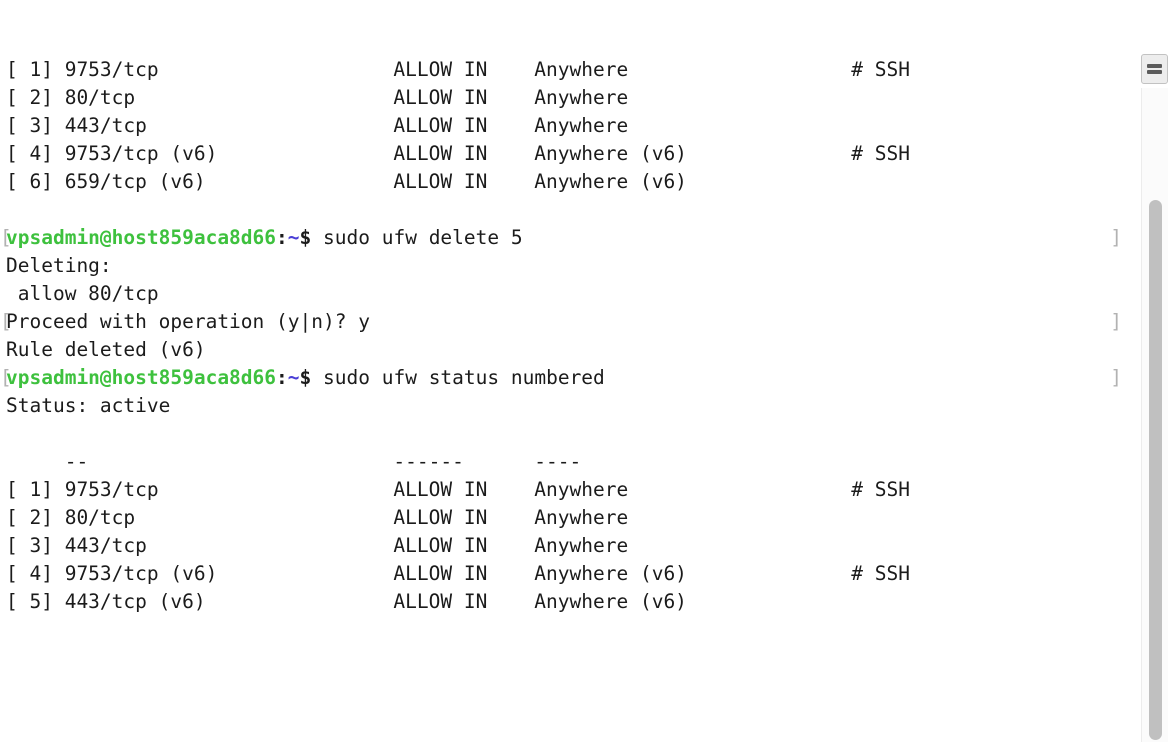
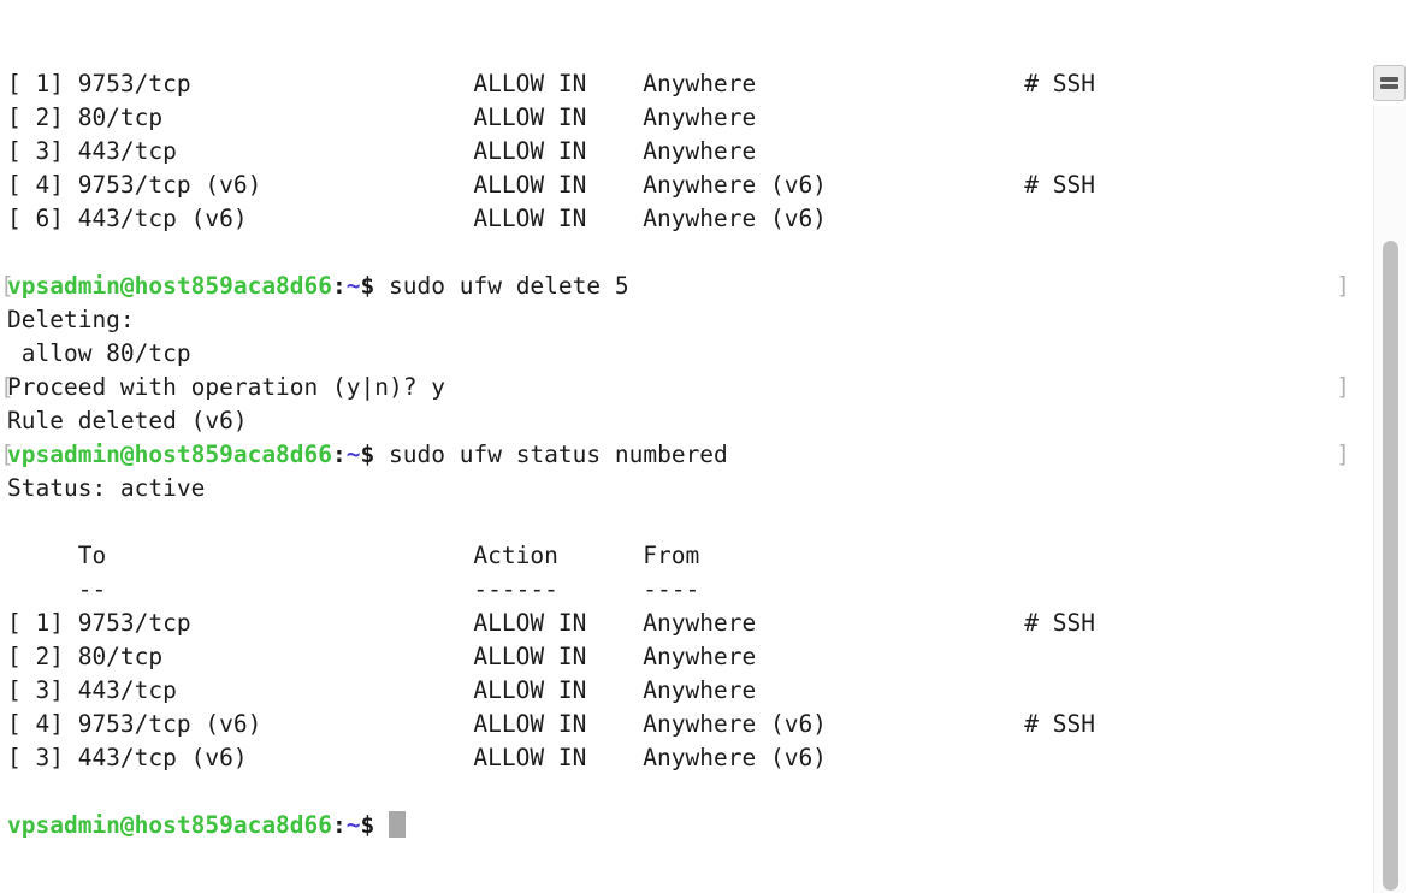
  [ 1] 9753/tcp ALLOW IN Anywhere # SSH
  [ 2] 80/tcp ALLOW IN Anywhere
  [ 3] 443/tcp ALLOW IN Anywhere
  [ 4] 9753/tcp (v6) ALLOW IN Anywhere (v6) # SSH
- [ 6] 659/tcp (v6) ALLOW IN Anywhere (v6)
+ [ 6] 443/tcp (v6) ALLOW IN Anywhere (v6)
  [
  vpsadmin@host859aca8d66:~$ sudo ufw delete 5
  ]
  Deleting:
  allow 80/tcp
  [
  Proceed with operation (y|n)? y
  ]
  Rule deleted (v6)
  [
  vpsadmin@host859aca8d66:~$ sudo ufw status numbered
  ]
  Status: active
+ To Action From
  -- ------ ----
  [ 1] 9753/tcp ALLOW IN Anywhere # SSH
  [ 2] 80/tcp ALLOW IN Anywhere
  [ 3] 443/tcp ALLOW IN Anywhere
  [ 4] 9753/tcp (v6) ALLOW IN Anywhere (v6) # SSH
- [ 5] 443/tcp (v6) ALLOW IN Anywhere (v6)
+ [ 3] 443/tcp (v6) ALLOW IN Anywhere (v6)
+ vpsadmin@host859aca8d66:~$
